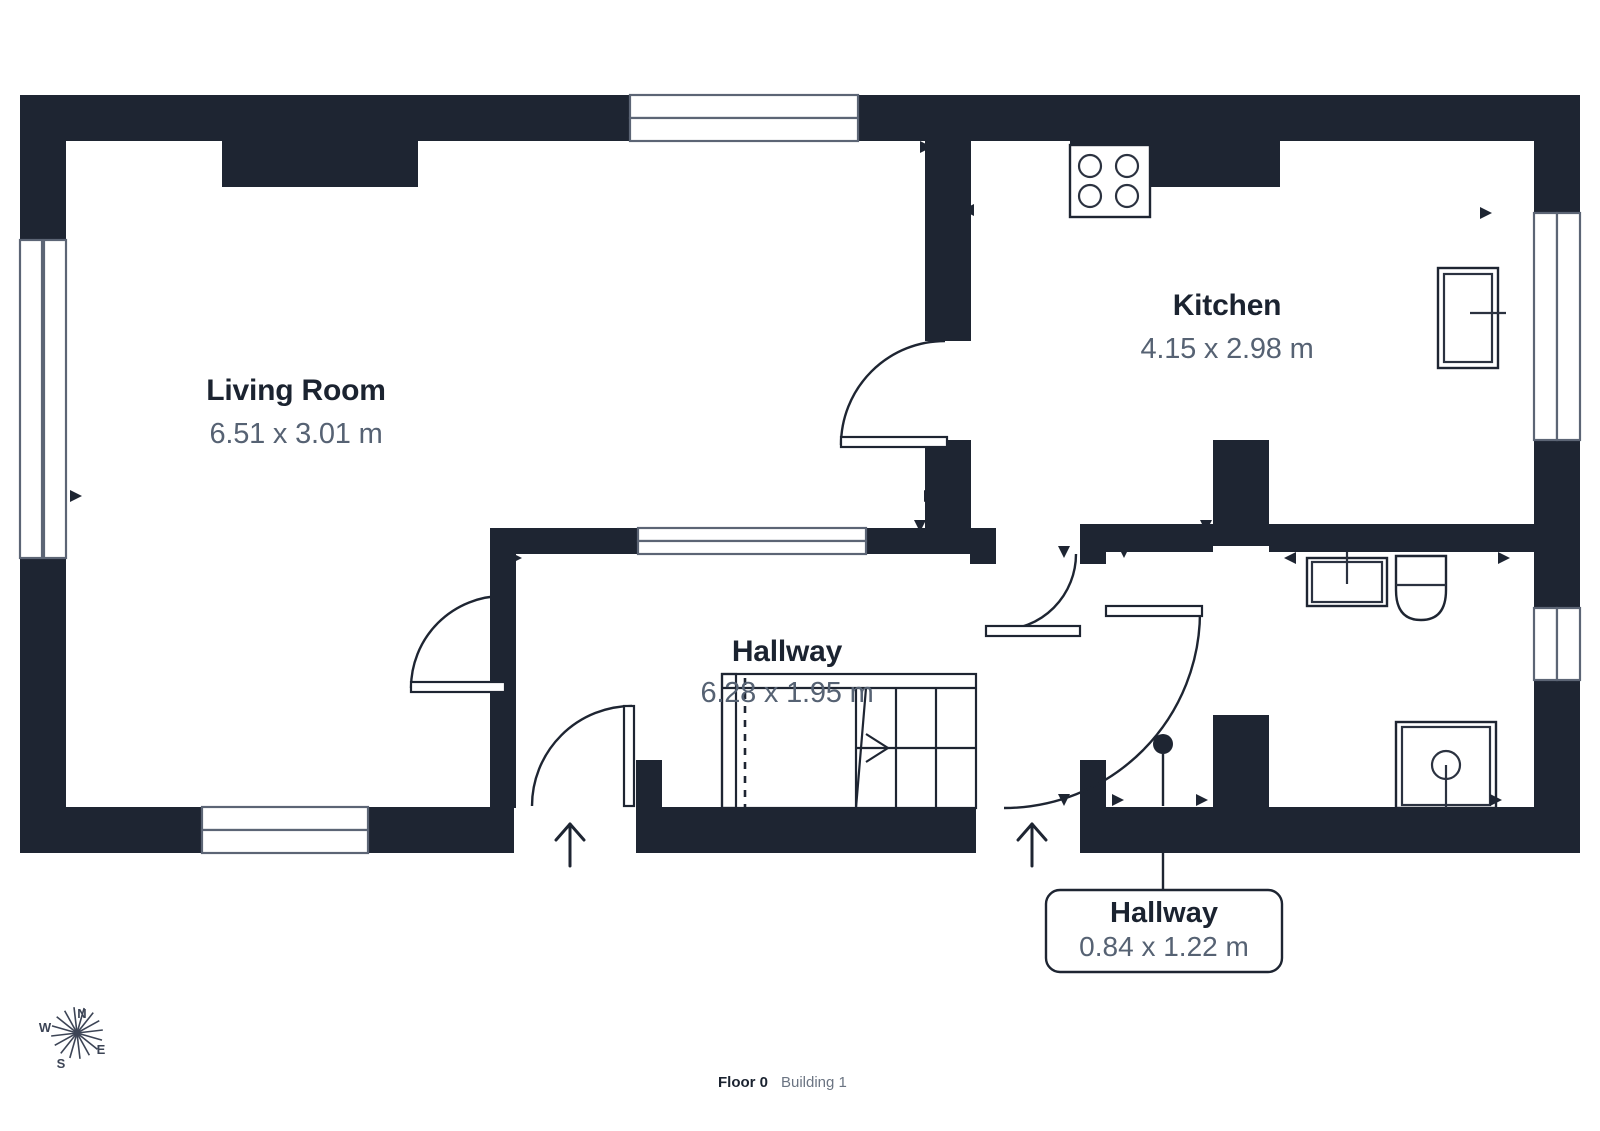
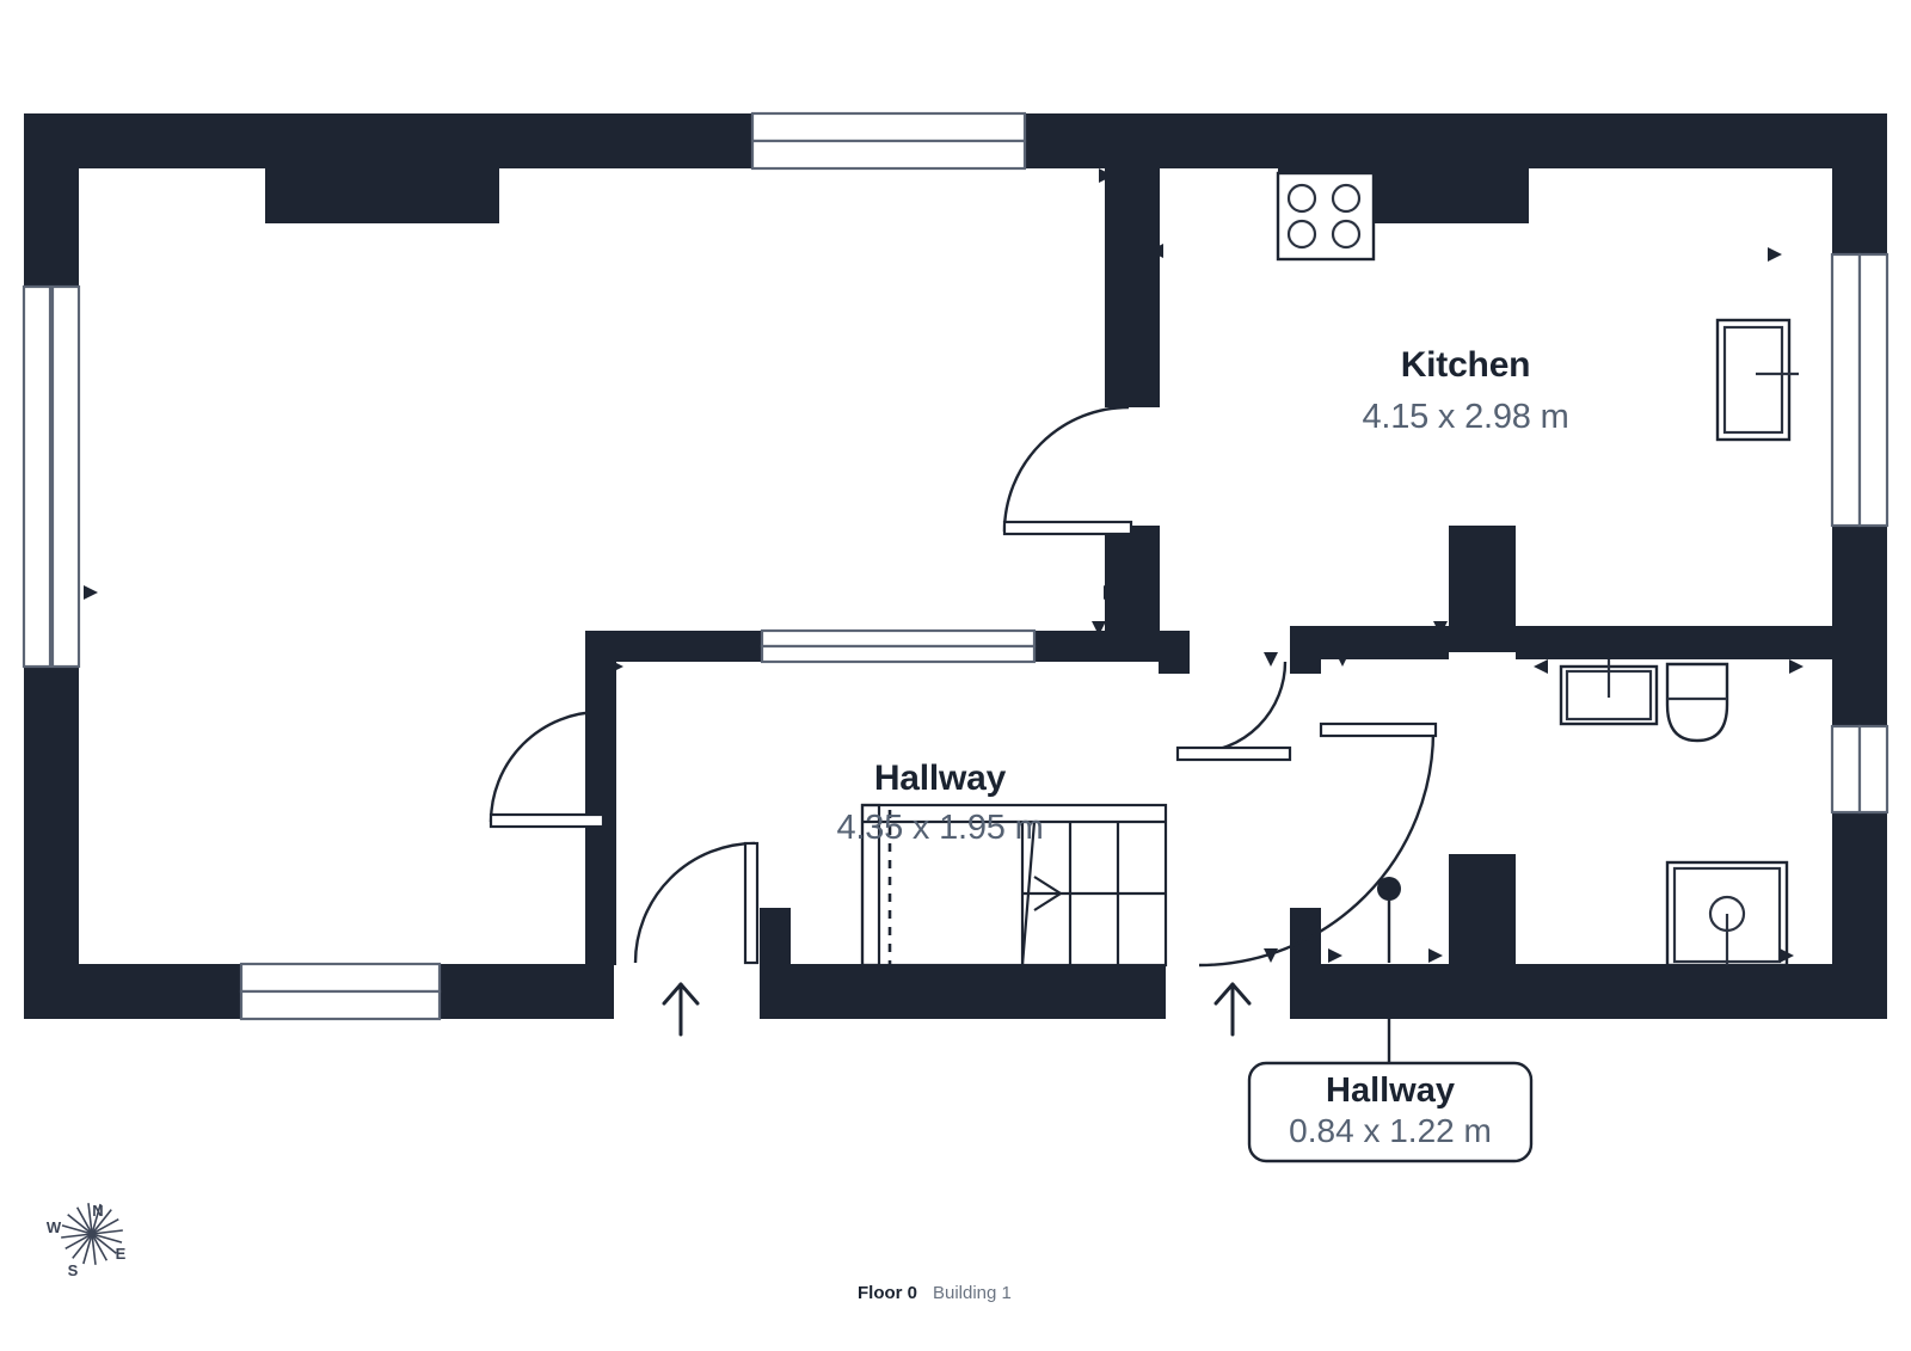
- Living Room
- 6.51 x 3.01 m
  Kitchen
  4.15 x 2.98 m
  Hallway
- 6.28 x 1.95 m
+ 4.35 x 1.95 m
  Hallway
  0.84 x 1.22 m
  N
  W
  E
  S
  Floor 0
  Building 1
